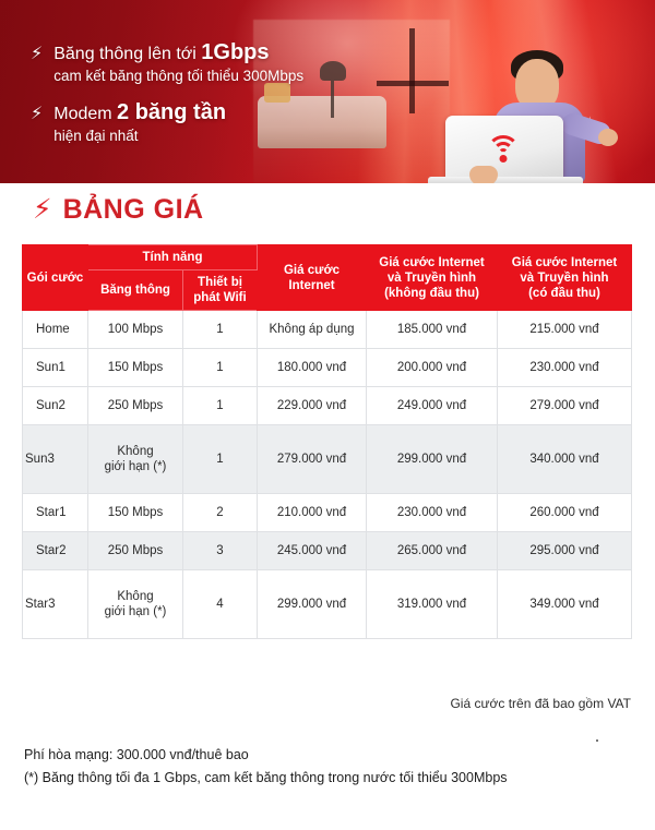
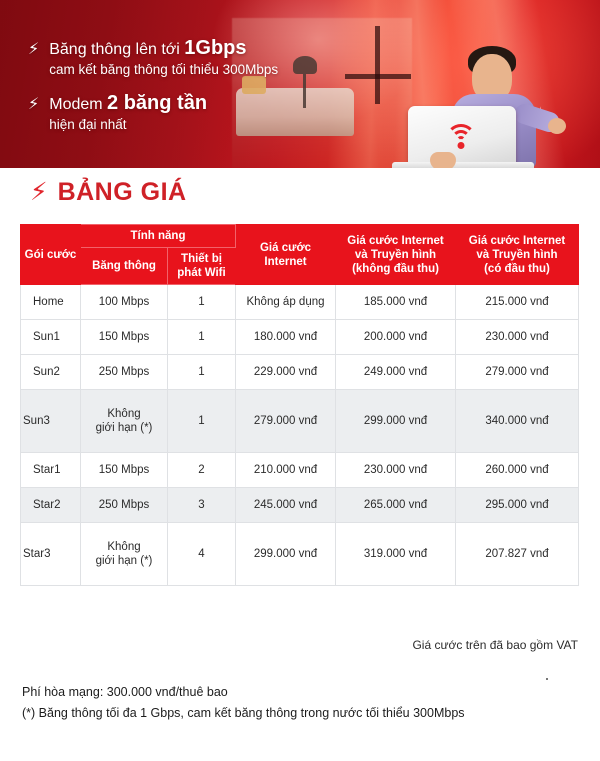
  ⚡
  Băng thông lên tới 1Gbps
  cam kết băng thông tối thiểu 300Mbps
  ⚡
  Modem 2 băng tần
  hiện đại nhất
  ⚡
  BẢNG GIÁ
  Gói cước	Tính năng	Giá cước Internet	Giá cước Internet và Truyền hình (không đầu thu)	Giá cước Internet và Truyền hình (có đầu thu)
  Băng thông	Thiết bị phát Wifi
  Home	100 Mbps	1	Không áp dụng	185.000 vnđ	215.000 vnđ
  Sun1	150 Mbps	1	180.000 vnđ	200.000 vnđ	230.000 vnđ
  Sun2	250 Mbps	1	229.000 vnđ	249.000 vnđ	279.000 vnđ
  Sun3	Khônggiới hạn (*)	1	279.000 vnđ	299.000 vnđ	340.000 vnđ
  Star1	150 Mbps	2	210.000 vnđ	230.000 vnđ	260.000 vnđ
  Star2	250 Mbps	3	245.000 vnđ	265.000 vnđ	295.000 vnđ
- Star3	Khônggiới hạn (*)	4	299.000 vnđ	319.000 vnđ	349.000 vnđ
+ Star3	Khônggiới hạn (*)	4	299.000 vnđ	319.000 vnđ	207.827 vnđ
  Giá cước trên đã bao gồm VAT
  Phí hòa mạng: 300.000 vnđ/thuê bao
  (*) Băng thông tối đa 1 Gbps, cam kết băng thông trong nước tối thiểu 300Mbps
